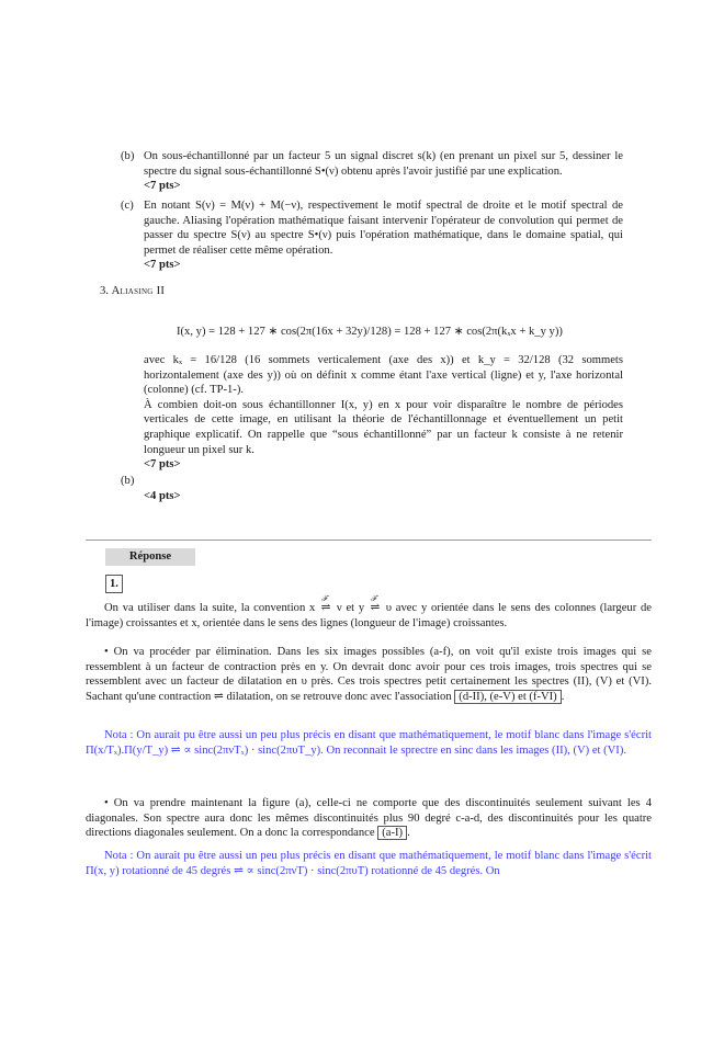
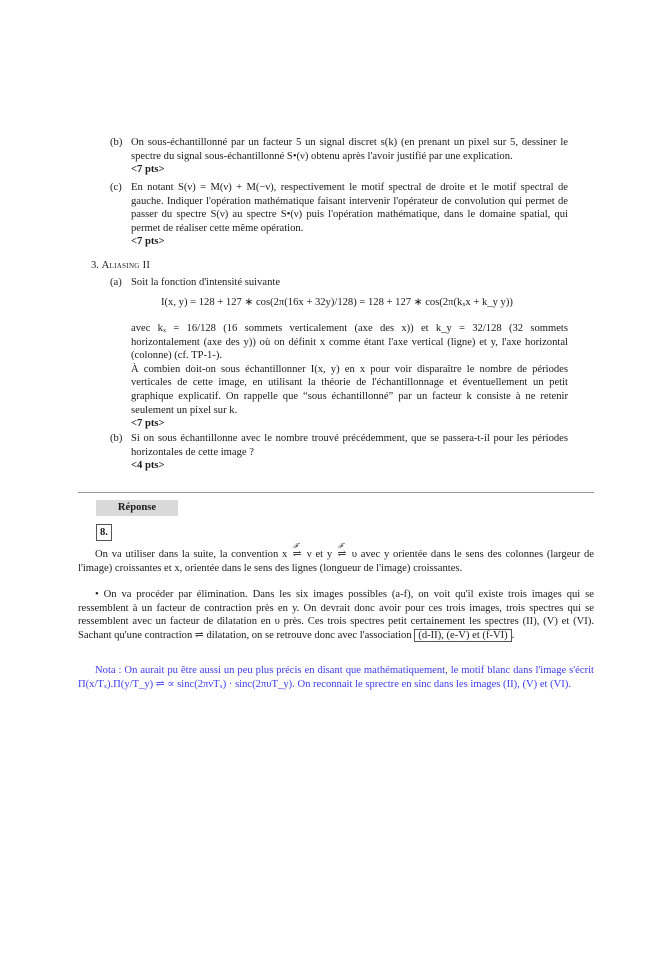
  (b)
  On sous-échantillonné par un facteur 5 un signal discret s(k) (en prenant un pixel sur 5, dessiner le spectre du signal sous-échantillonné S•(ν) obtenu après l'avoir justifié par une explication.
  <7 pts>
  (c)
- En notant S(ν) = M(ν) + M(−ν), respectivement le motif spectral de droite et le motif spectral de gauche. Aliasing l'opération mathématique faisant intervenir l'opérateur de convolution qui permet de passer du spectre S(ν) au spectre S•(ν) puis l'opération mathématique, dans le domaine spatial, qui permet de réaliser cette même opération.
+ En notant S(ν) = M(ν) + M(−ν), respectivement le motif spectral de droite et le motif spectral de gauche. Indiquer l'opération mathématique faisant intervenir l'opérateur de convolution qui permet de passer du spectre S(ν) au spectre S•(ν) puis l'opération mathématique, dans le domaine spatial, qui permet de réaliser cette même opération.
  <7 pts>
  3. Aliasing II
+ (a)
+ Soit la fonction d'intensité suivante
  I(x, y) = 128 + 127 ∗ cos(2π(16x + 32y)/128) = 128 + 127 ∗ cos(2π(kₓx + k_y y))
  avec kₓ = 16/128 (16 sommets verticalement (axe des x)) et k_y = 32/128 (32 sommets horizontalement (axe des y)) où on définit x comme étant l'axe vertical (ligne) et y, l'axe horizontal (colonne) (cf. TP-1-).
- À combien doit-on sous échantillonner I(x, y) en x pour voir disparaître le nombre de périodes verticales de cette image, en utilisant la théorie de l'échantillonnage et éventuellement un petit graphique explicatif. On rappelle que “sous échantillonné” par un facteur k consiste à ne retenir longueur un pixel sur k.
+ À combien doit-on sous échantillonner I(x, y) en x pour voir disparaître le nombre de périodes verticales de cette image, en utilisant la théorie de l'échantillonnage et éventuellement un petit graphique explicatif. On rappelle que “sous échantillonné” par un facteur k consiste à ne retenir seulement un pixel sur k.
  <7 pts>
  (b)
+ Si on sous échantillonne avec le nombre trouvé précédemment, que se passera-t-il pour les périodes horizontales de cette image ?
  <4 pts>
  Réponse
- 1.
+ 8.
  On va utiliser dans la suite, la convention x
  ℱ
  ⇌ ν et y
  ℱ
  ⇌ υ avec y orientée dans le sens des colonnes (largeur de l'image) croissantes et x, orientée dans le sens des lignes (longueur de l'image) croissantes.
  • On va procéder par élimination. Dans les six images possibles (a-f), on voit qu'il existe trois images qui se ressemblent à un facteur de contraction près en y. On devrait donc avoir pour ces trois images, trois spectres qui se ressemblent avec un facteur de dilatation en υ près. Ces trois spectres petit certainement les spectres (II), (V) et (VI). Sachant qu'une contraction ⇌ dilatation, on se retrouve donc avec l'association (d-II), (e-V) et (f-VI) .
  Nota : On aurait pu être aussi un peu plus précis en disant que mathématiquement, le motif blanc dans l'image s'écrit Π(x/Tₓ).Π(y/T_y) ⇌ ∝ sinc(2πνTₓ) · sinc(2πυT_y). On reconnait le sprectre en sinc dans les images (II), (V) et (VI).
- • On va prendre maintenant la figure (a), celle-ci ne comporte que des discontinuités seulement suivant les 4 diagonales. Son spectre aura donc les mêmes discontinuités plus 90 degré c-a-d, des discontinuités pour les quatre directions diagonales seulement. On a donc la correspondance (a-I) .
- Nota : On aurait pu être aussi un peu plus précis en disant que mathématiquement, le motif blanc dans l'image s'écrit Π(x, y) rotationné de 45 degrés ⇌ ∝ sinc(2πνT) · sinc(2πυT) rotationné de 45 degrés. On
